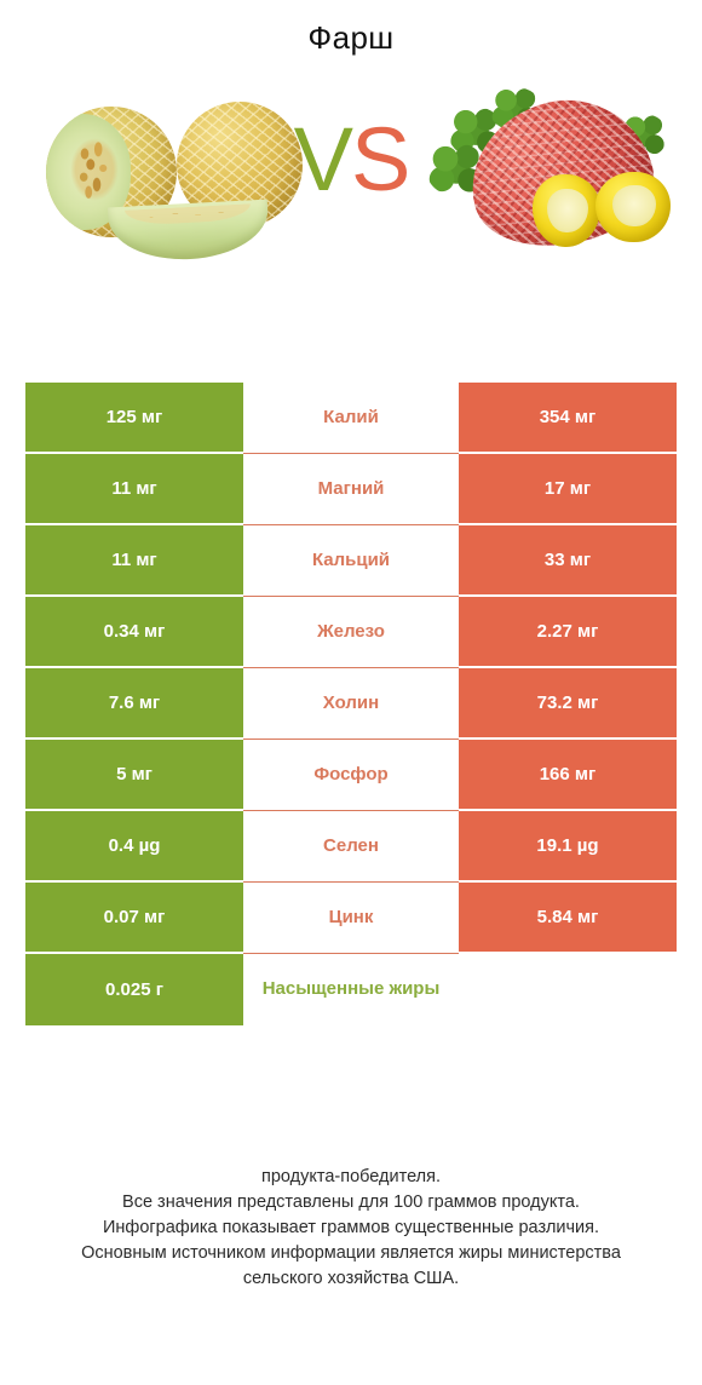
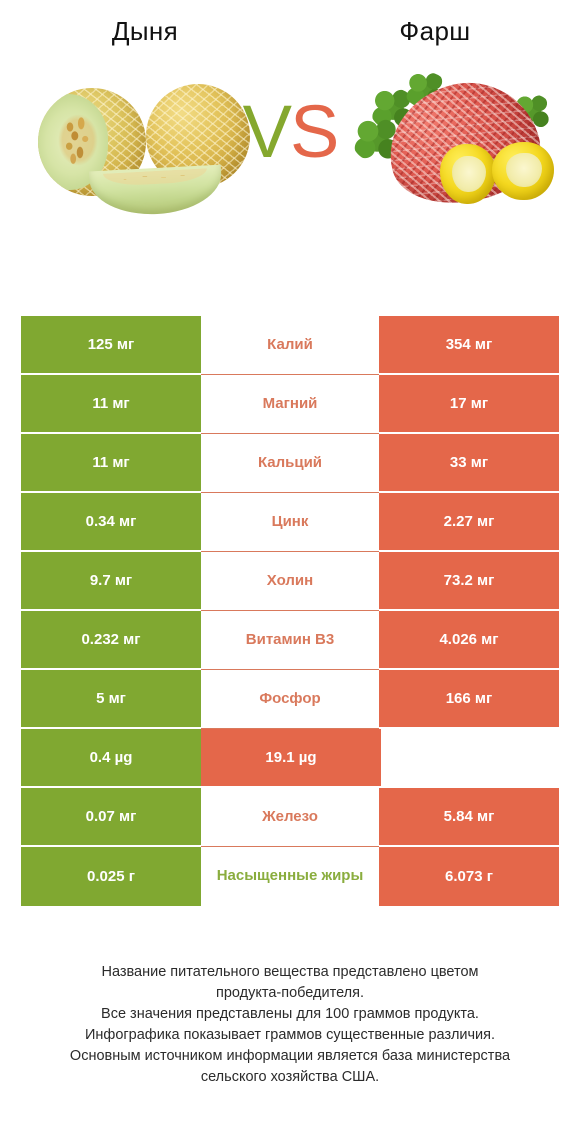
+ Дыня
  Фарш
  VS
  125 мг
  Калий
  354 мг
  11 мг
  Магний
  17 мг
  11 мг
  Кальций
  33 мг
  0.34 мг
- Железо
+ Цинк
  2.27 мг
- 7.6 мг
+ 9.7 мг
  Холин
  73.2 мг
+ 0.232 мг
+ Витамин B3
+ 4.026 мг
  5 мг
  Фосфор
  166 мг
  0.4 µg
- Селен
  19.1 µg
  0.07 мг
- Цинк
+ Железо
  5.84 мг
  0.025 г
  Насыщенные жиры
+ 6.073 г
+ Название питательного вещества представлено цветом
  продукта-победителя.
  Все значения представлены для 100 граммов продукта.
  Инфографика показывает граммов существенные различия.
- Основным источником информации является жиры министерства
+ Основным источником информации является база министерства
  сельского хозяйства США.
